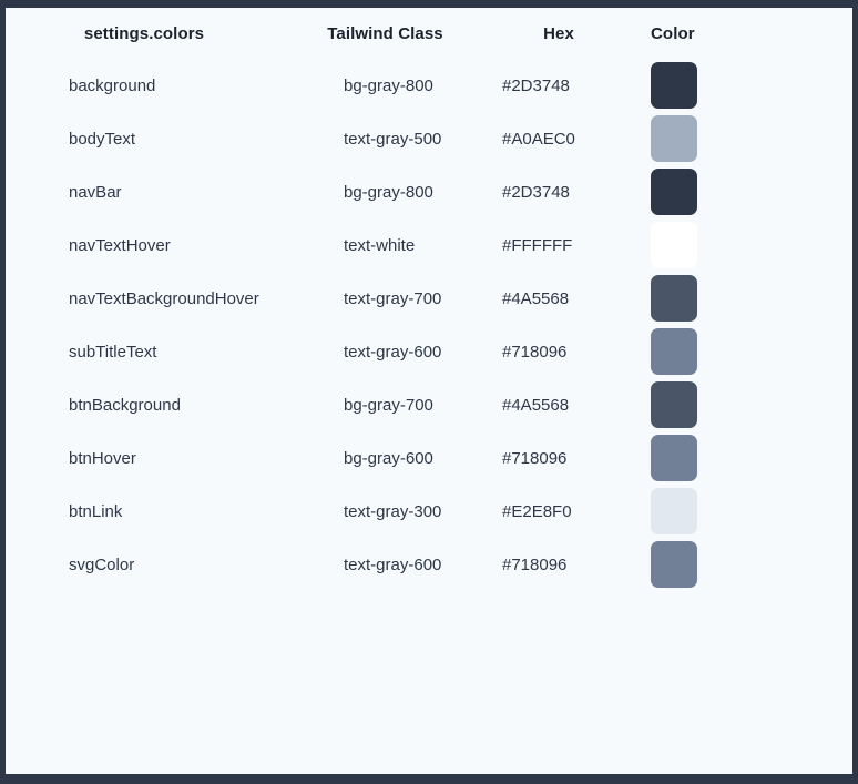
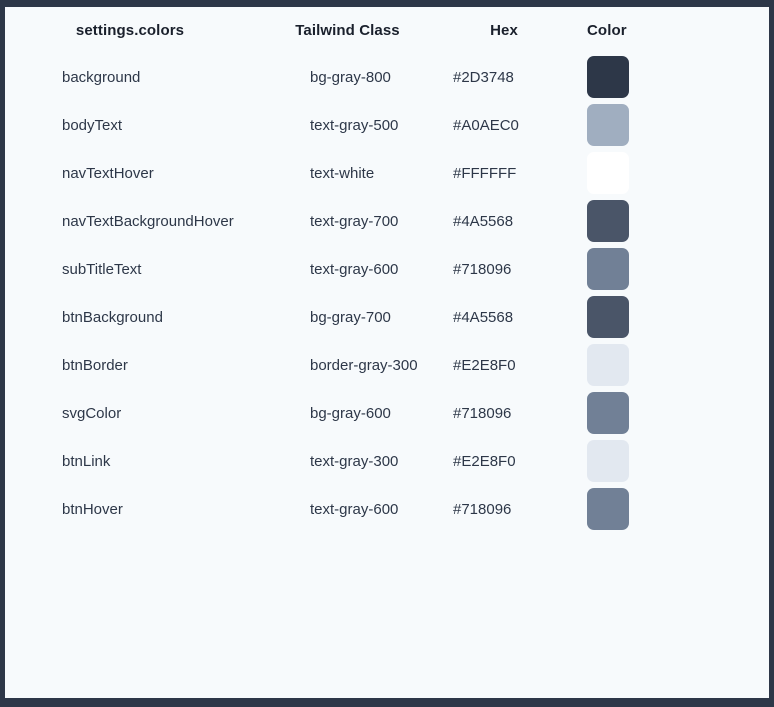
  settings.colors	Tailwind Class	Hex	Color
  background	bg-gray-800	#2D3748
  bodyText	text-gray-500	#A0AEC0
- navBar	bg-gray-800	#2D3748
  navTextHover	text-white	#FFFFFF
  navTextBackgroundHover	text-gray-700	#4A5568
  subTitleText	text-gray-600	#718096
  btnBackground	bg-gray-700	#4A5568
+ btnBorder	border-gray-300	#E2E8F0
- btnHover	bg-gray-600	#718096
+ svgColor	bg-gray-600	#718096
  btnLink	text-gray-300	#E2E8F0
- svgColor	text-gray-600	#718096
+ btnHover	text-gray-600	#718096
